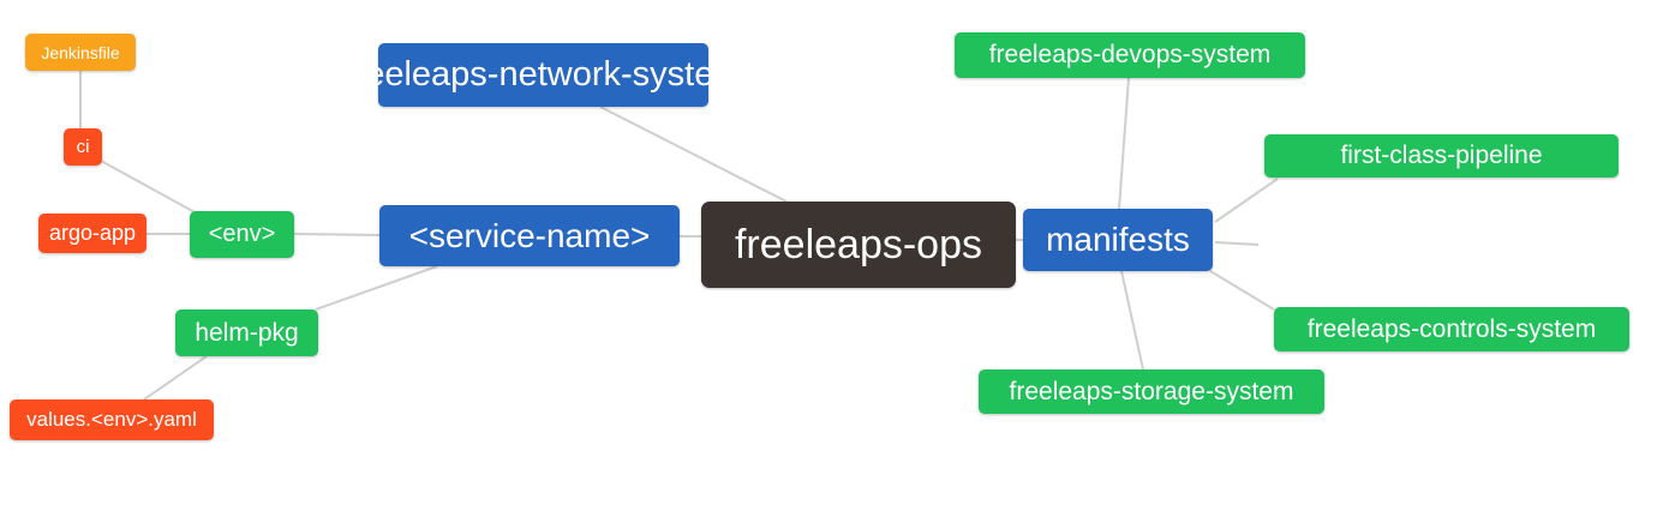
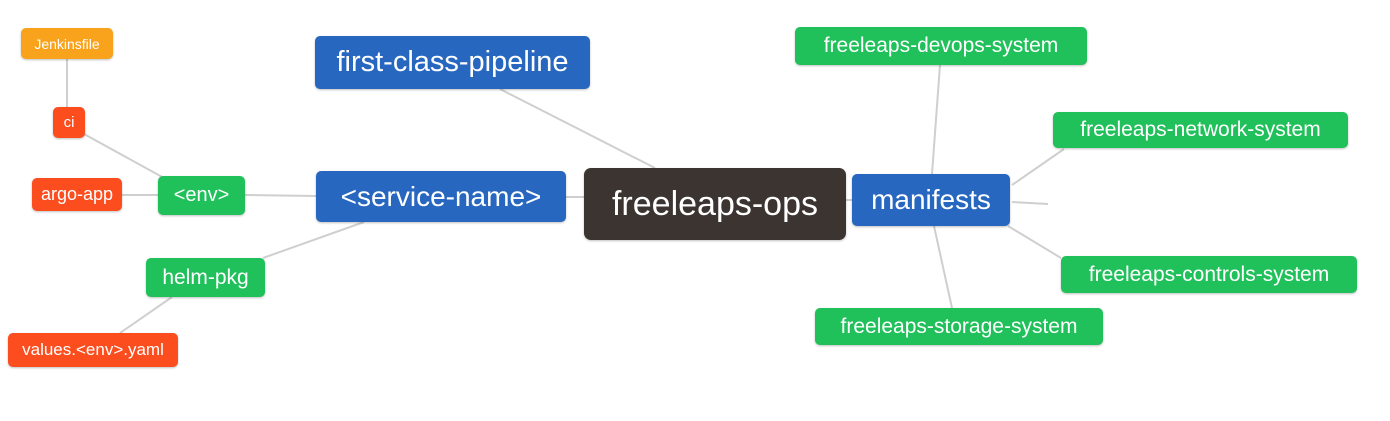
  Jenkinsfile
  ci
  argo-app
  <env>
  helm-pkg
  values.<env>.yaml
- freeleaps-network-system
+ first-class-pipeline
  <service-name>
  freeleaps-ops
  manifests
  freeleaps-devops-system
- first-class-pipeline
+ freeleaps-network-system
  freeleaps-controls-system
  freeleaps-storage-system
